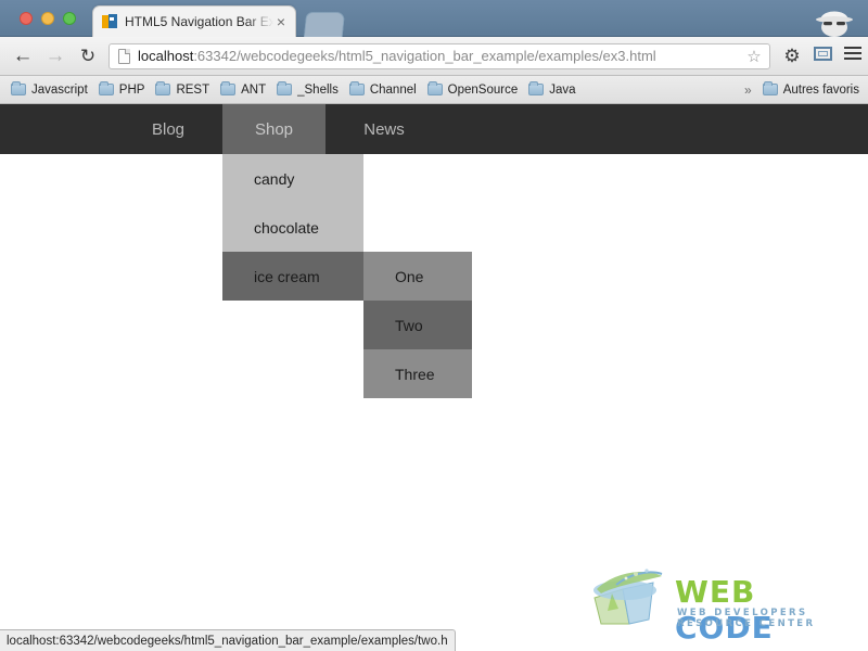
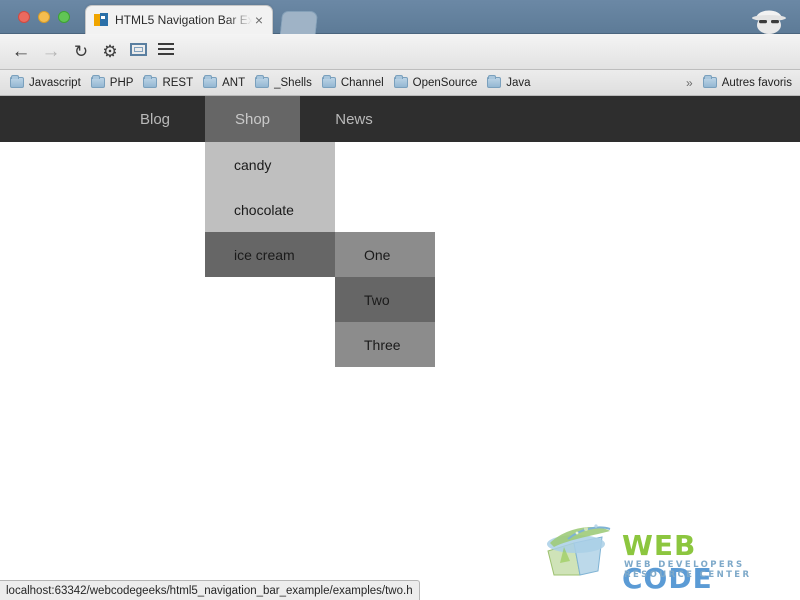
  HTML5 Navigation Bar Ex
  ×
  ←
  →
  ↻
- localhost:63342/webcodegeeks/html5_navigation_bar_example/examples/ex3.html
- ☆
  ⚙
  Javascript
  PHP
  REST
  ANT
  _Shells
  Channel
  OpenSource
  Java
  »
  Autres favoris
  Blog
  Shop
  News
  candy
  chocolate
  ice cream
  One
  Two
  Three
  WEB DEVELOPERS RESOURCE CENTER
  localhost:63342/webcodegeeks/html5_navigation_bar_example/examples/two.h
